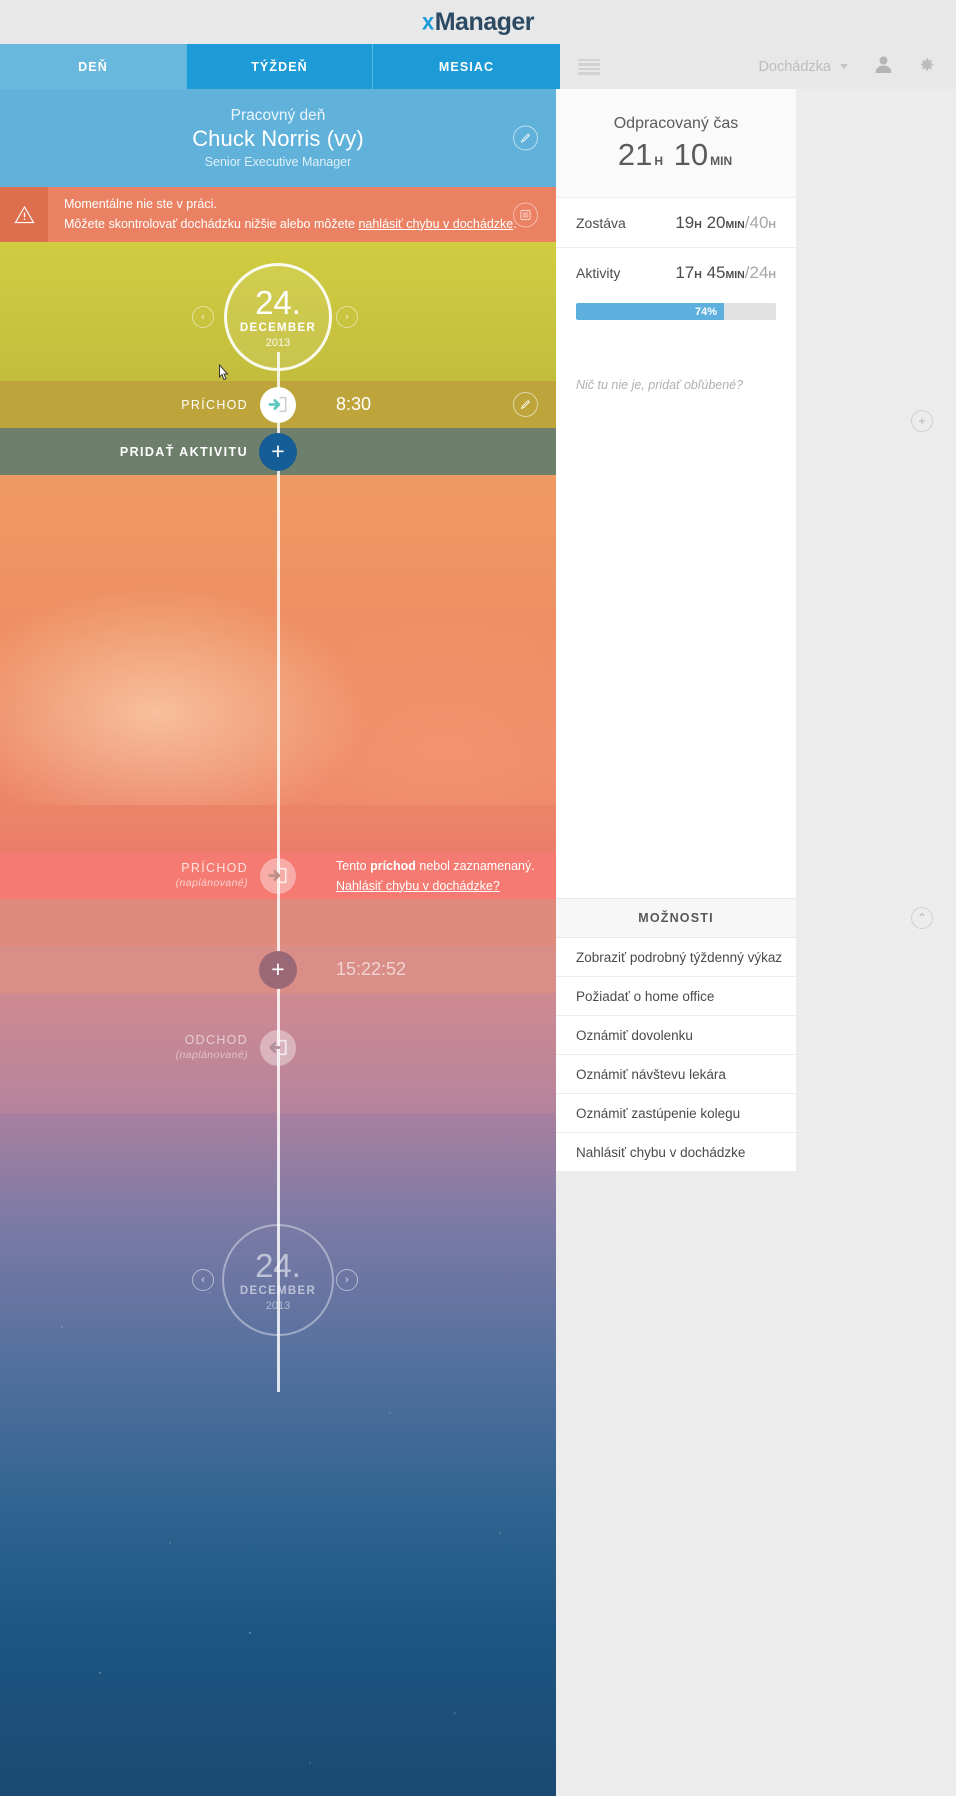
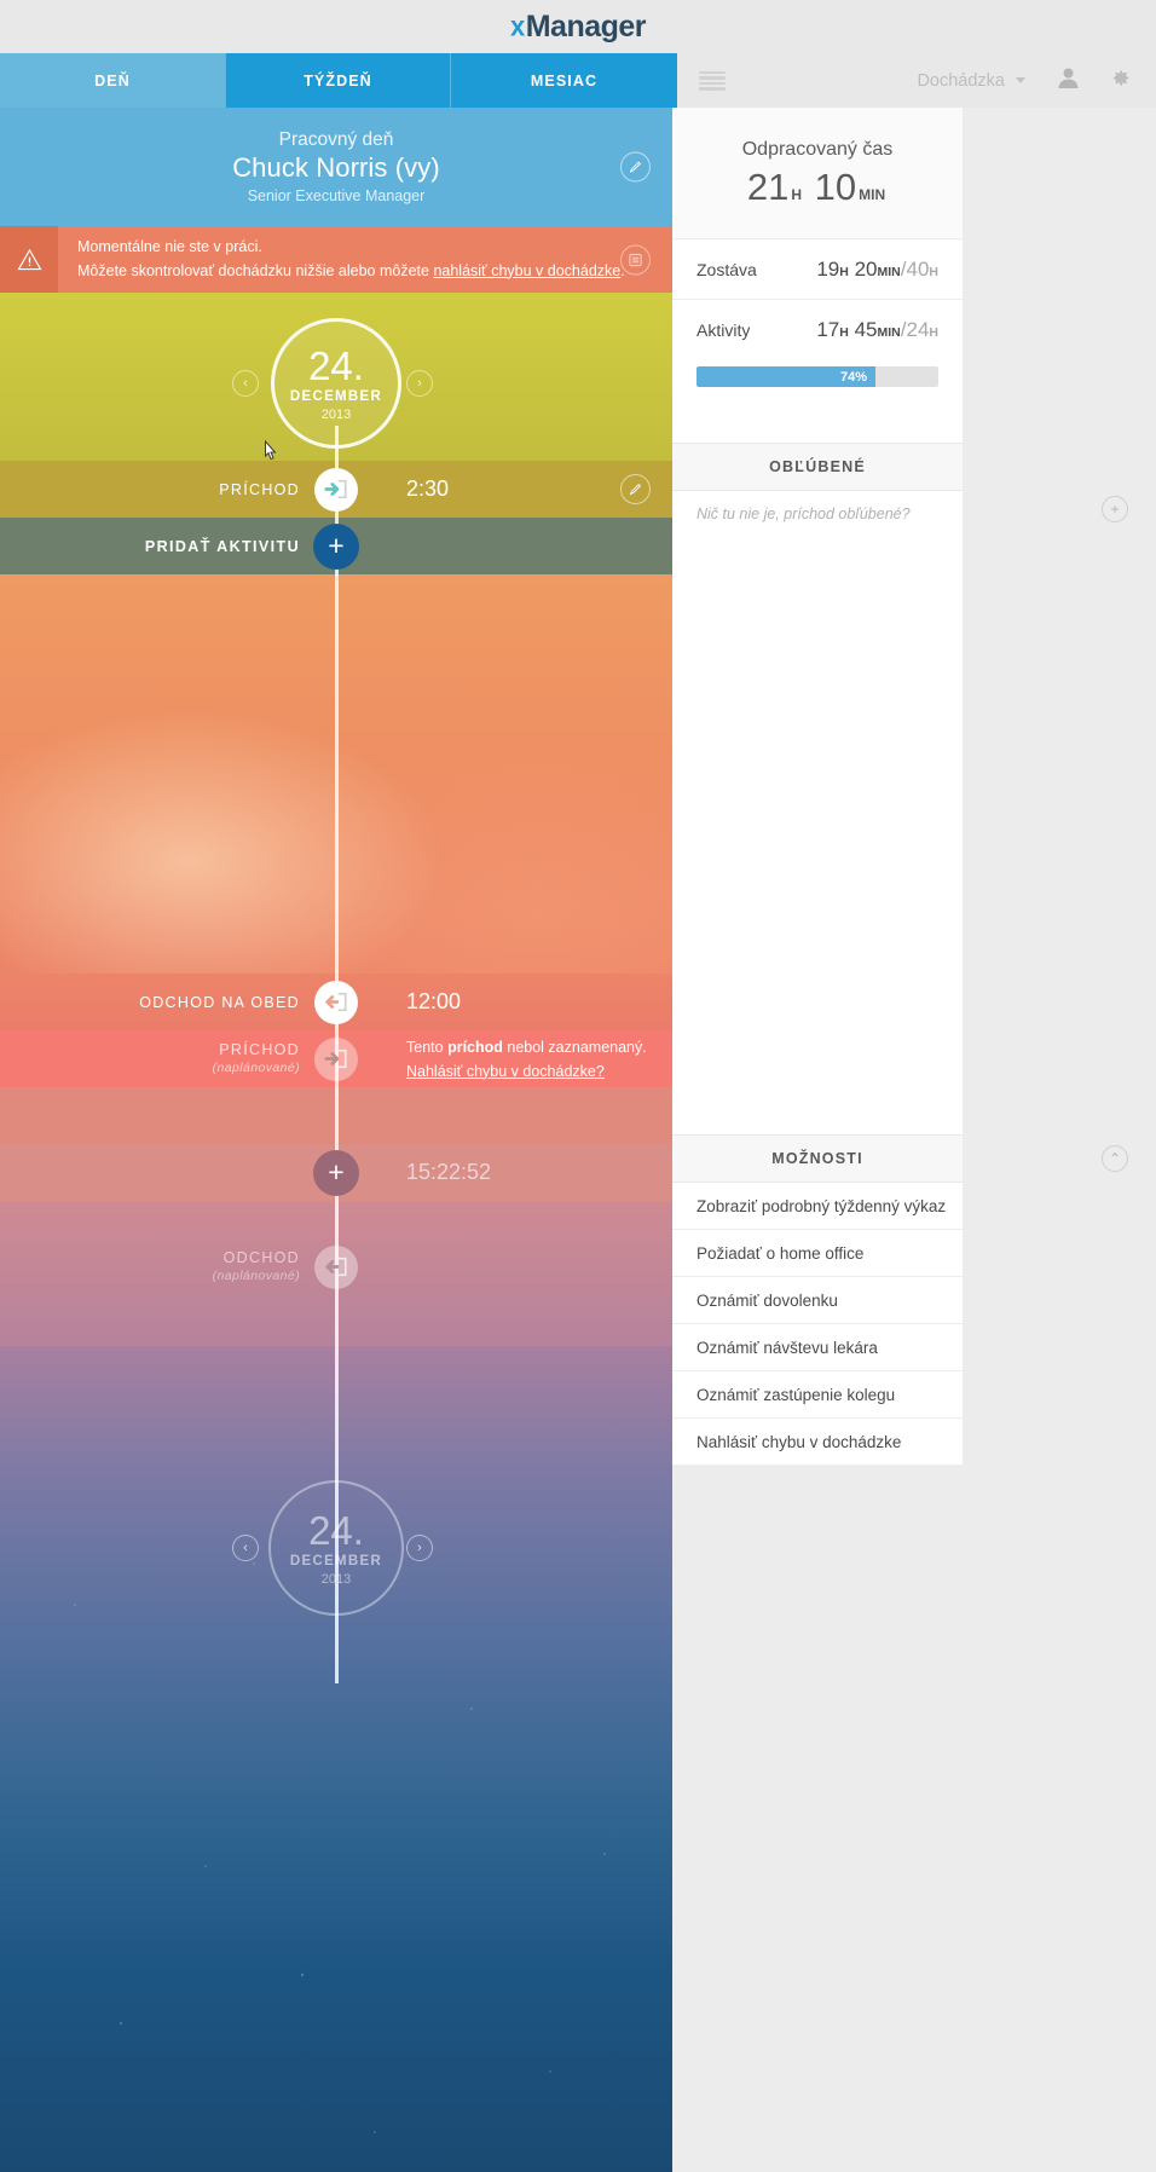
  x
  Manager
  DEŇ
  TÝŽDEŇ
  MESIAC
  Dochádzka
  Pracovný deň
  Chuck Norris (vy)
  Senior Executive Manager
  Momentálne nie ste v práci.
  Môžete skontrolovať dochádzku nižšie alebo môžete nahlásiť chybu v dochádzke.
  24.
  DECEMBER
  2013
  ‹
  ›
  PRÍCHOD
- 8:30
+ 2:30
  PRIDAŤ AKTIVITU
  +
+ ODCHOD NA OBED
+ 12:00
  PRÍCHOD
  (naplánované)
  Tento príchod nebol zaznamenaný.
  Nahlásiť chybu v dochádzke?
  +
  15:22:52
  ODCHOD
  (naplánované)
  24.
  DECEMBER
  2013
  ‹
  ›
  Odpracovaný čas
  21 H 10 MIN
  Zostáva
  19H 20MIN/40H
  Aktivity
  17H 45MIN/24H
  74%
+ OBĽÚBENÉ
- Nič tu nie je, pridať obľúbené?
+ Nič tu nie je, príchod obľúbené?
  +
  MOŽNOSTI
  ⌃
  Zobraziť podrobný týždenný výkaz
  Požiadať o home office
  Oznámiť dovolenku
  Oznámiť návštevu lekára
  Oznámiť zastúpenie kolegu
  Nahlásiť chybu v dochádzke
